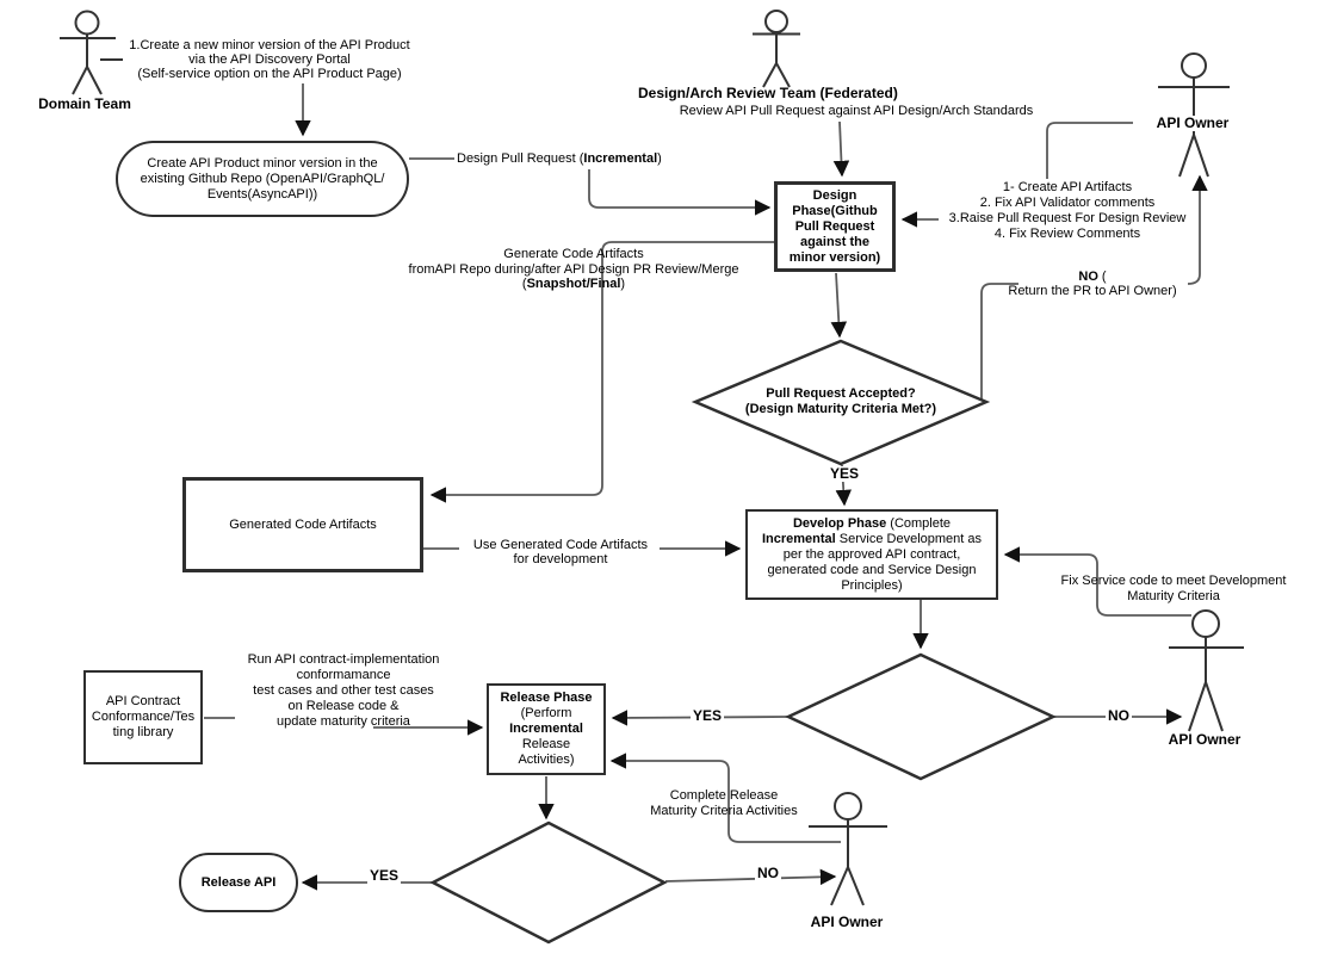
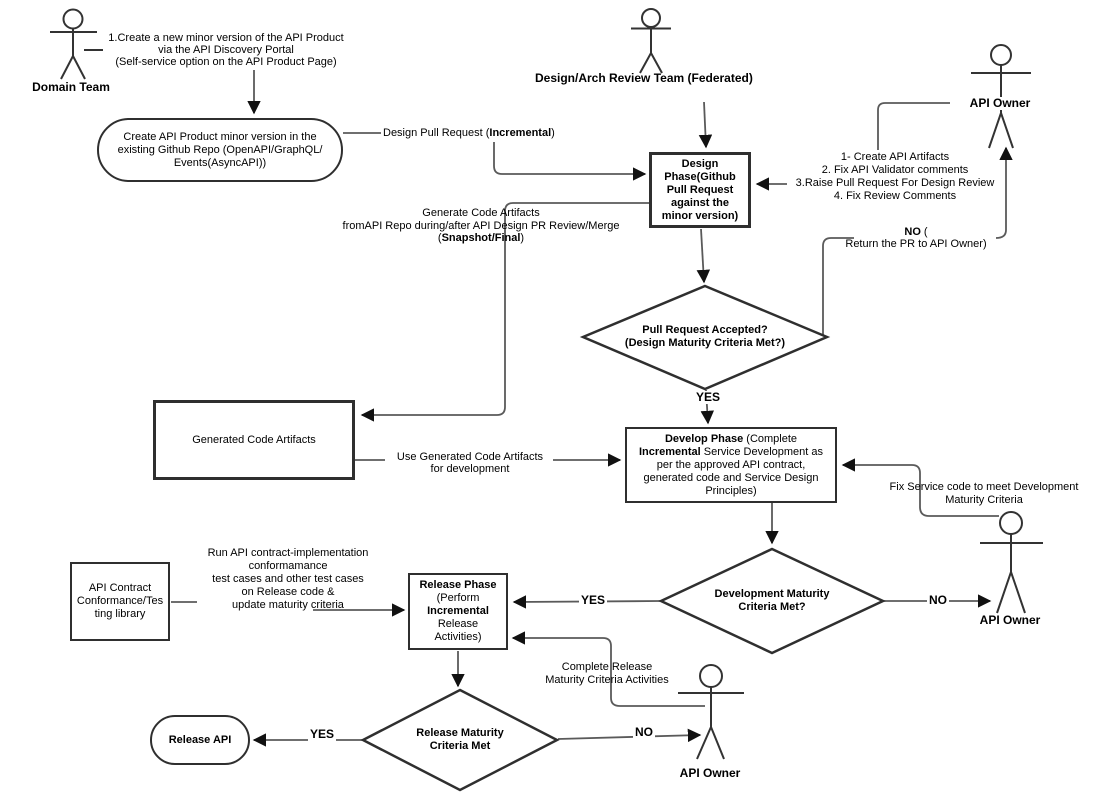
  Create API Product minor version in the
  existing Github Repo (OpenAPI/GraphQL/
  Events(AsyncAPI))
  Design
  Phase(Github
  Pull Request
  against the
  minor version)
  Generated Code Artifacts
  Develop Phase (Complete
  Incremental Service Development as
  per the approved API contract,
  generated code and Service Design
  Principles)
  API Contract
  Conformance/Tes
  ting library
  Release Phase
  (Perform
  Incremental
  Release
  Activities)
  Release API
  Pull Request Accepted?
  (Design Maturity Criteria Met?)
+ Development Maturity
+ Criteria Met?
+ Release Maturity
+ Criteria Met
  Domain Team
  Design/Arch Review Team (Federated)
- Review API Pull Request against API Design/Arch Standards
  API Owner
  API Owner
  API Owner
  1.Create a new minor version of the API Product
  via the API Discovery Portal
  (Self-service option on the API Product Page)
  Design Pull Request (Incremental)
  1- Create API Artifacts
  2. Fix API Validator comments
  3.Raise Pull Request For Design Review
  4. Fix Review Comments
  NO (
  Return the PR to API Owner)
  Generate Code Artifacts
  fromAPI Repo during/after API Design PR Review/Merge
  (Snapshot/Final)
  Use Generated Code Artifacts
  for development
  Fix Service code to meet Development
  Maturity Criteria
  Run API contract-implementation
  conformamance
  test cases and other test cases
  on Release code &
  update maturity criteria
  Complete Release
  Maturity Criteria Activities
  YES
  YES
  YES
  NO
  NO
